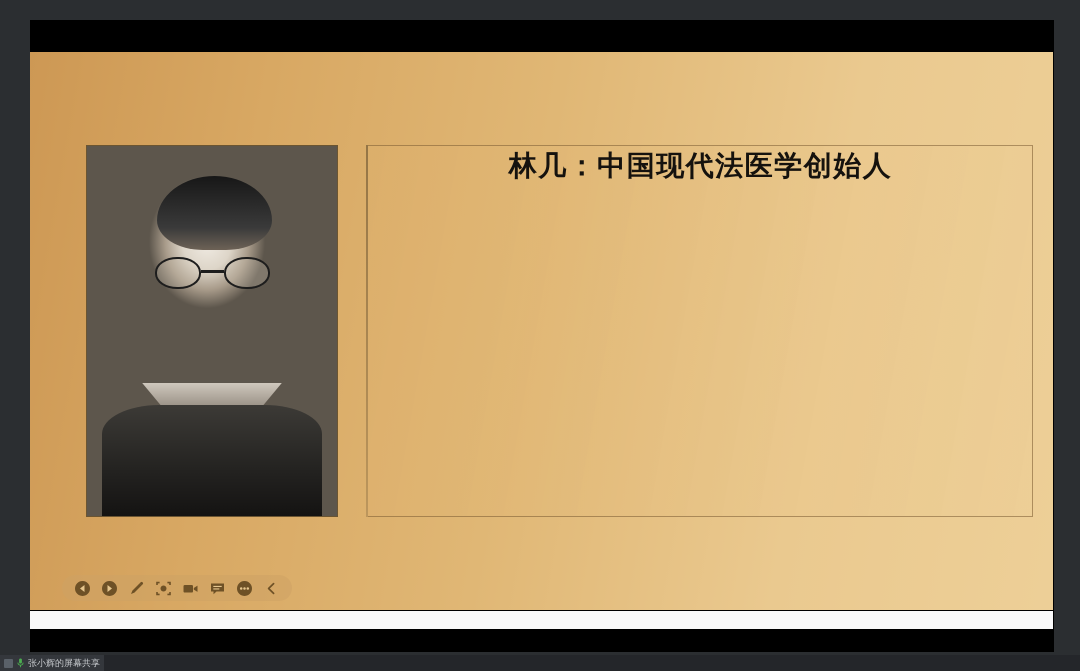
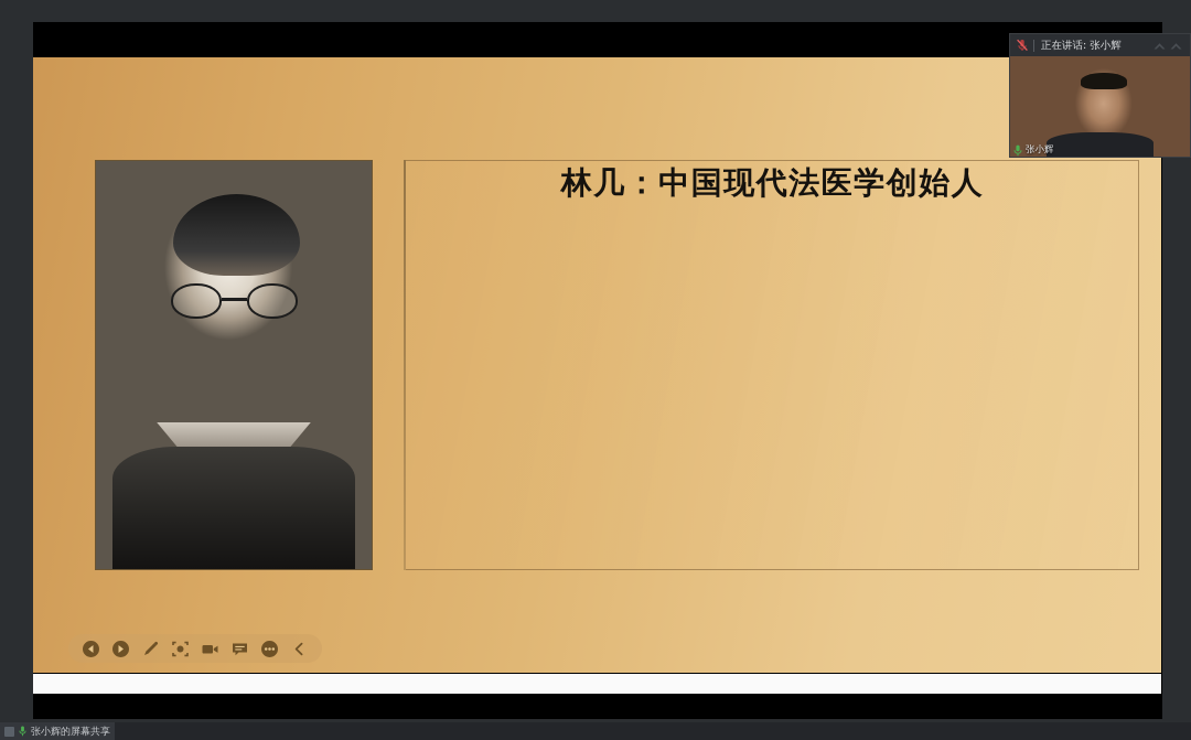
  林几：中国现代法医学创始人
+ 正在讲话: 张小辉
+ 张小辉
  张小辉的屏幕共享
